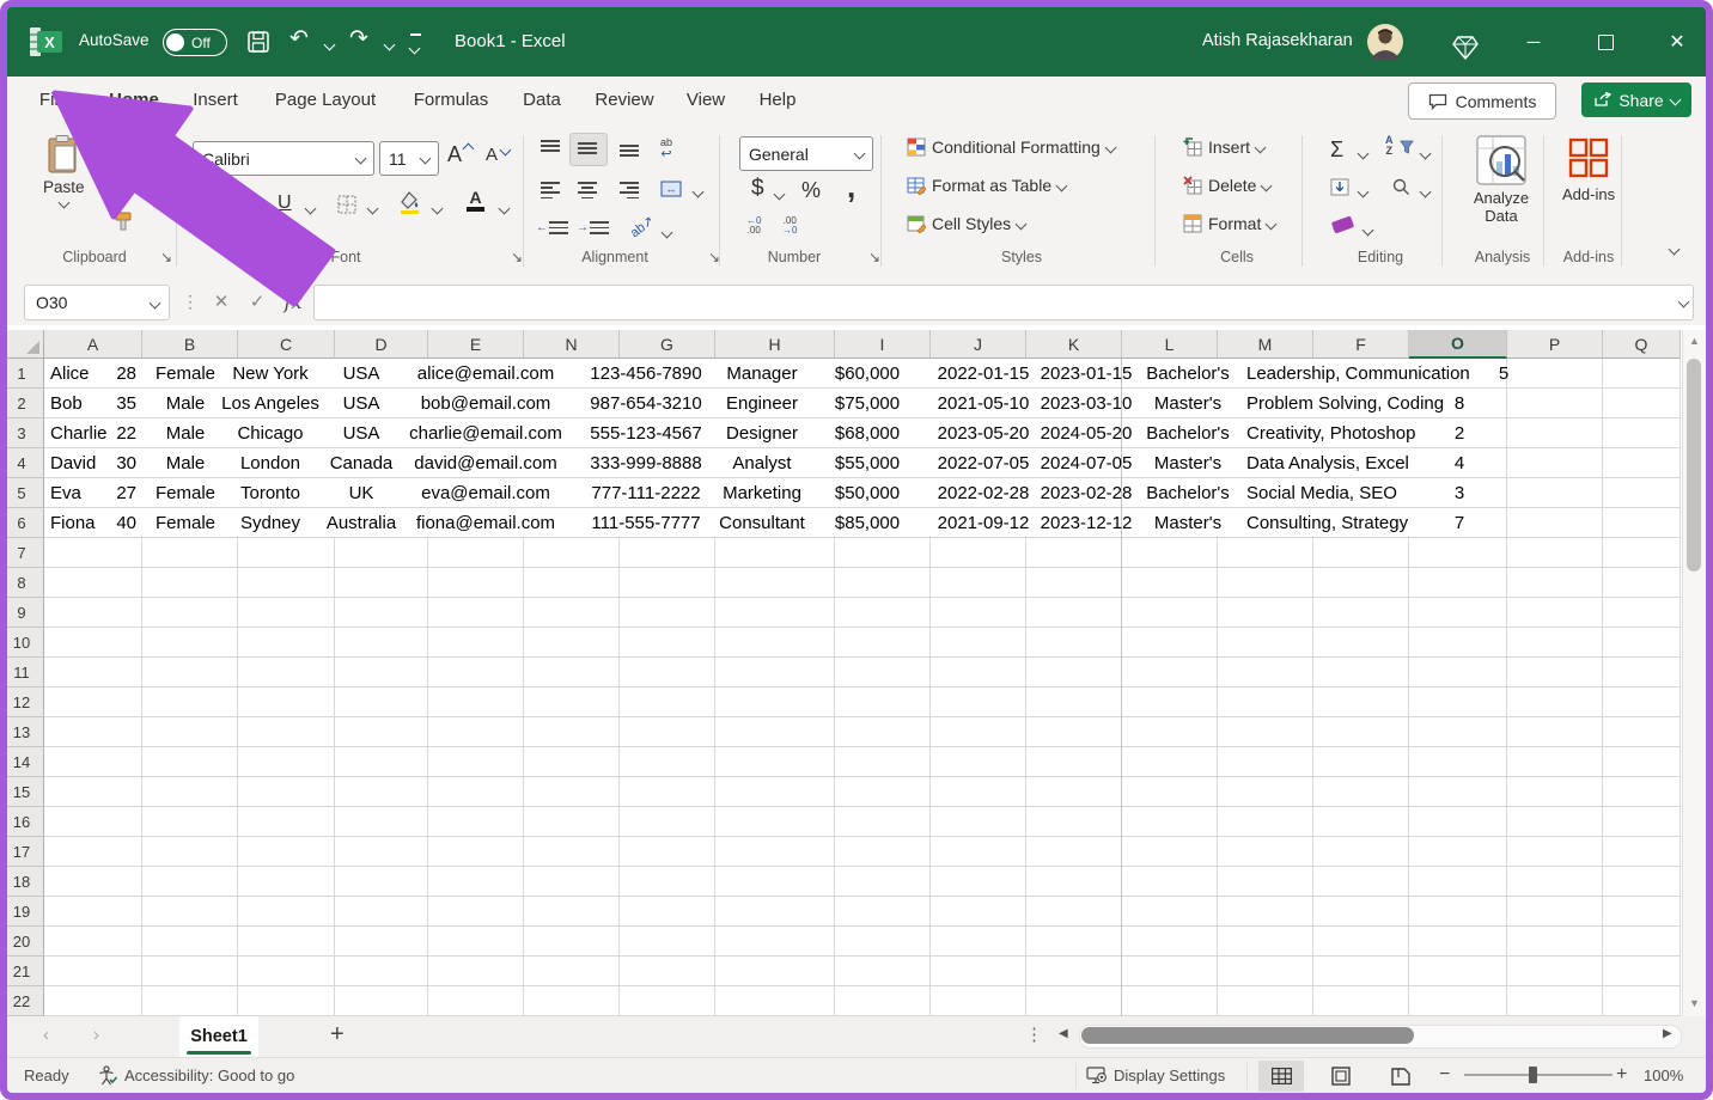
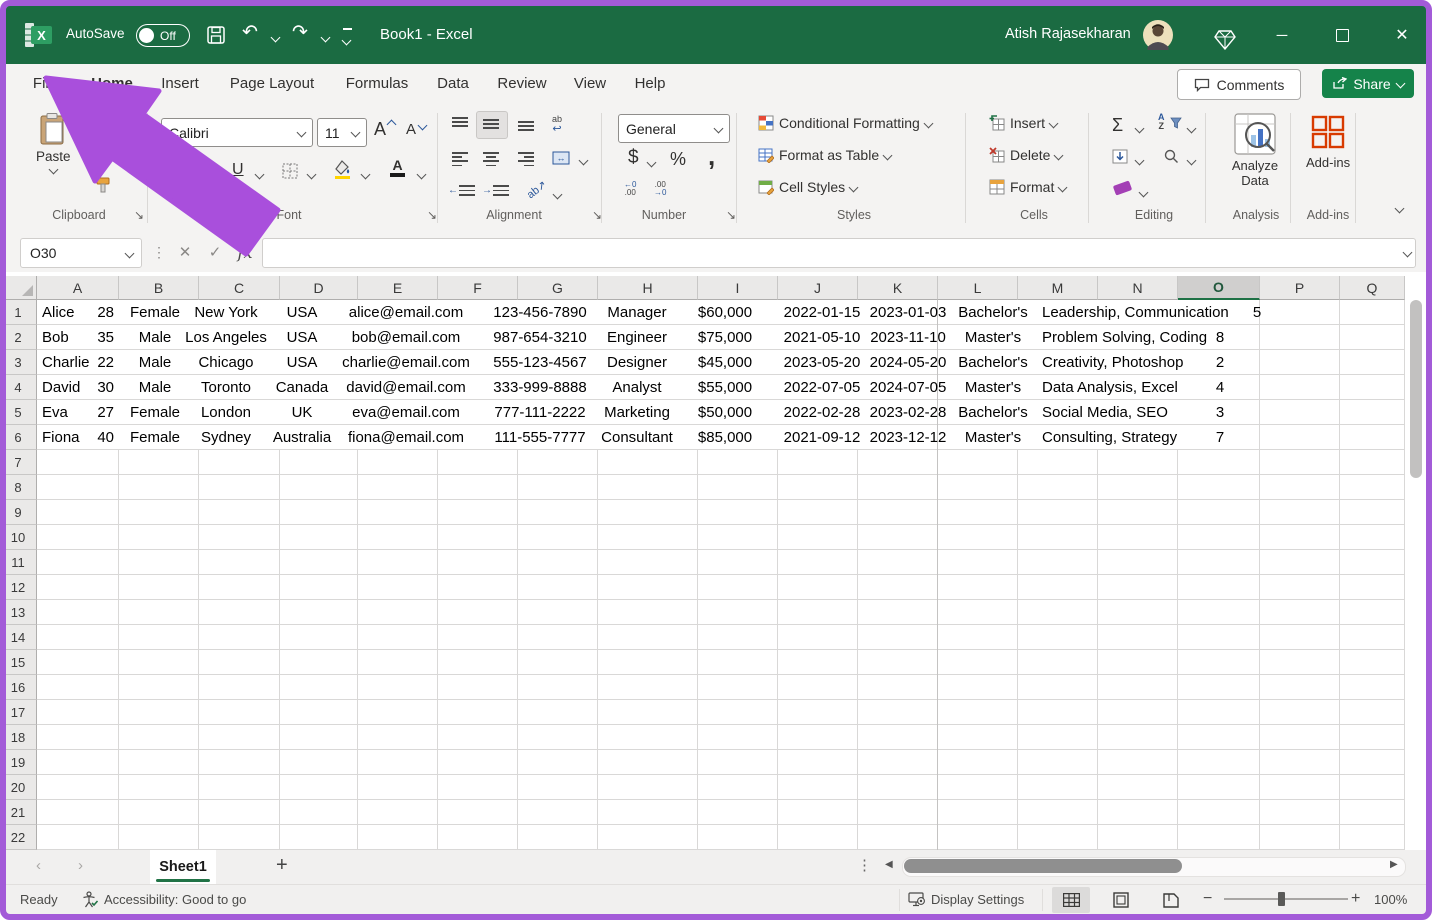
  X
  AutoSave
  Off
  ↶
  ↷
  Book1 - Excel
  Atish Rajasekharan
  ─
  ✕
  Insert
  Page Layout
  Formulas
  Data
  Review
  View
  Help
  Comments
  Share
  Paste
  Clipboard
  ↘
  Calibri
  11
  A
  A
  U
  A
  Font
  ↘
  ab
  ↩
  ↔
  ←
  →
  Alignment
  ↘
  General
  $
  %
  ,
  ←0
  .00
  .00
  →0
  Number
  ↘
  Conditional Formatting
  Format as Table
  Cell Styles
  Styles
  Insert
  Delete
  Format
  Cells
  Σ
  A
  Z
  Editing
  Analyze
  Data
  Analysis
  Add-ins
  Add-ins
  O30
  ⋮
  ✕
  ✓
  A
  B
  C
  D
  E
- N
+ F
  G
  H
  I
  J
  K
  L
  M
- F
+ N
  O
  P
  Q
  1
  2
  3
  4
  5
  6
  7
  8
  9
  10
  11
  12
  13
  14
  15
  16
  17
  18
  19
  20
  21
  22
  Alice
  28
  Female
  New York
  USA
  alice@email.com
  123-456-7890
  Manager
  $60,000
  2022-01-15
- 2023-01-15
+ 2023-01-03
  Bachelor's
  Leadership, Communication
  5
  Bob
  35
  Male
  Los Angeles
  USA
  bob@email.com
  987-654-3210
  Engineer
  $75,000
  2021-05-10
- 2023-03-10
+ 2023-11-10
  Master's
  Problem Solving, Coding
  8
  Charlie
  22
  Male
  Chicago
  USA
  charlie@email.com
  555-123-4567
  Designer
- $68,000
+ $45,000
  2023-05-20
  2024-05-20
  Bachelor's
  Creativity, Photoshop
  2
  David
  30
  Male
- London
+ Toronto
  Canada
  david@email.com
  333-999-8888
  Analyst
  $55,000
  2022-07-05
  2024-07-05
  Master's
  Data Analysis, Excel
  4
  Eva
  27
  Female
- Toronto
+ London
  UK
  eva@email.com
  777-111-2222
  Marketing
  $50,000
  2022-02-28
  2023-02-28
  Bachelor's
  Social Media, SEO
  3
  Fiona
  40
  Female
  Sydney
  Australia
  fiona@email.com
  111-555-7777
  Consultant
  $85,000
  2021-09-12
  2023-12-12
  Master's
  Consulting, Strategy
  7
- ▲
- ▼
  ‹
  ›
  Sheet1
  +
  ⋮
  ◀
  ▶
  Ready
  Accessibility: Good to go
  Display Settings
  −
  +
  100%
